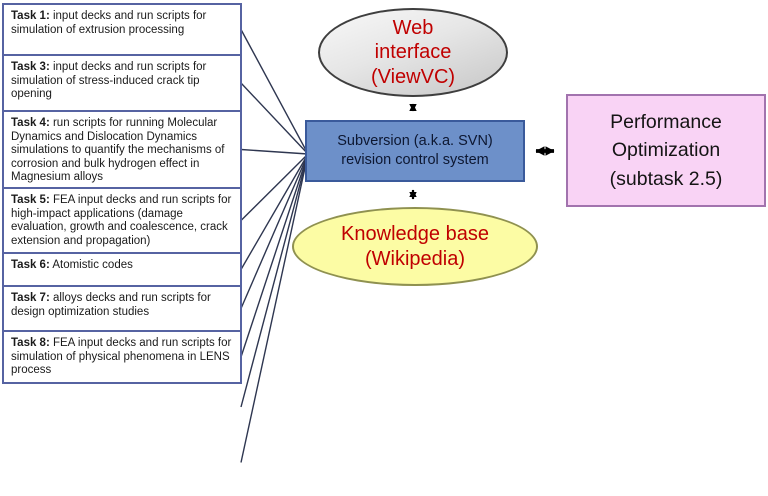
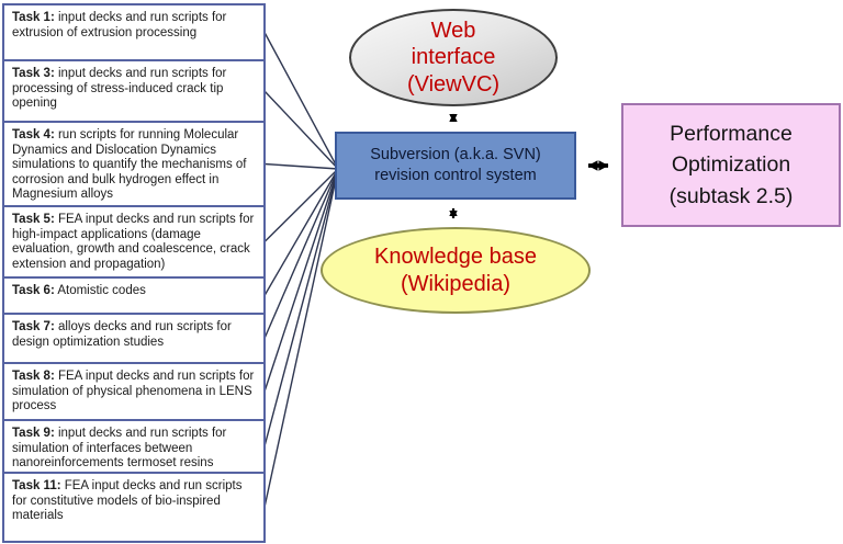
- Task 1: input decks and run scripts for simulation of extrusion processing
+ Task 1: input decks and run scripts for extrusion of extrusion processing
- Task 3: input decks and run scripts for simulation of stress-induced crack tip opening
+ Task 3: input decks and run scripts for processing of stress-induced crack tip opening
  Task 4: run scripts for running Molecular Dynamics and Dislocation Dynamics simulations to quantify the mechanisms of corrosion and bulk hydrogen effect in Magnesium alloys
  Task 5: FEA input decks and run scripts for high-impact applications (damage evaluation, growth and coalescence, crack extension and propagation)
  Task 6: Atomistic codes
  Task 7: alloys decks and run scripts for design optimization studies
  Task 8: FEA input decks and run scripts for simulation of physical phenomena in LENS process
+ Task 9: input decks and run scripts for simulation of interfaces between nanoreinforcements termoset resins
+ Task 11: FEA input decks and run scripts for constitutive models of bio-inspired materials
  Web
  interface
  (ViewVC)
  Subversion (a.k.a. SVN)
  revision control system
  Knowledge base
  (Wikipedia)
  Performance
  Optimization
  (subtask 2.5)
